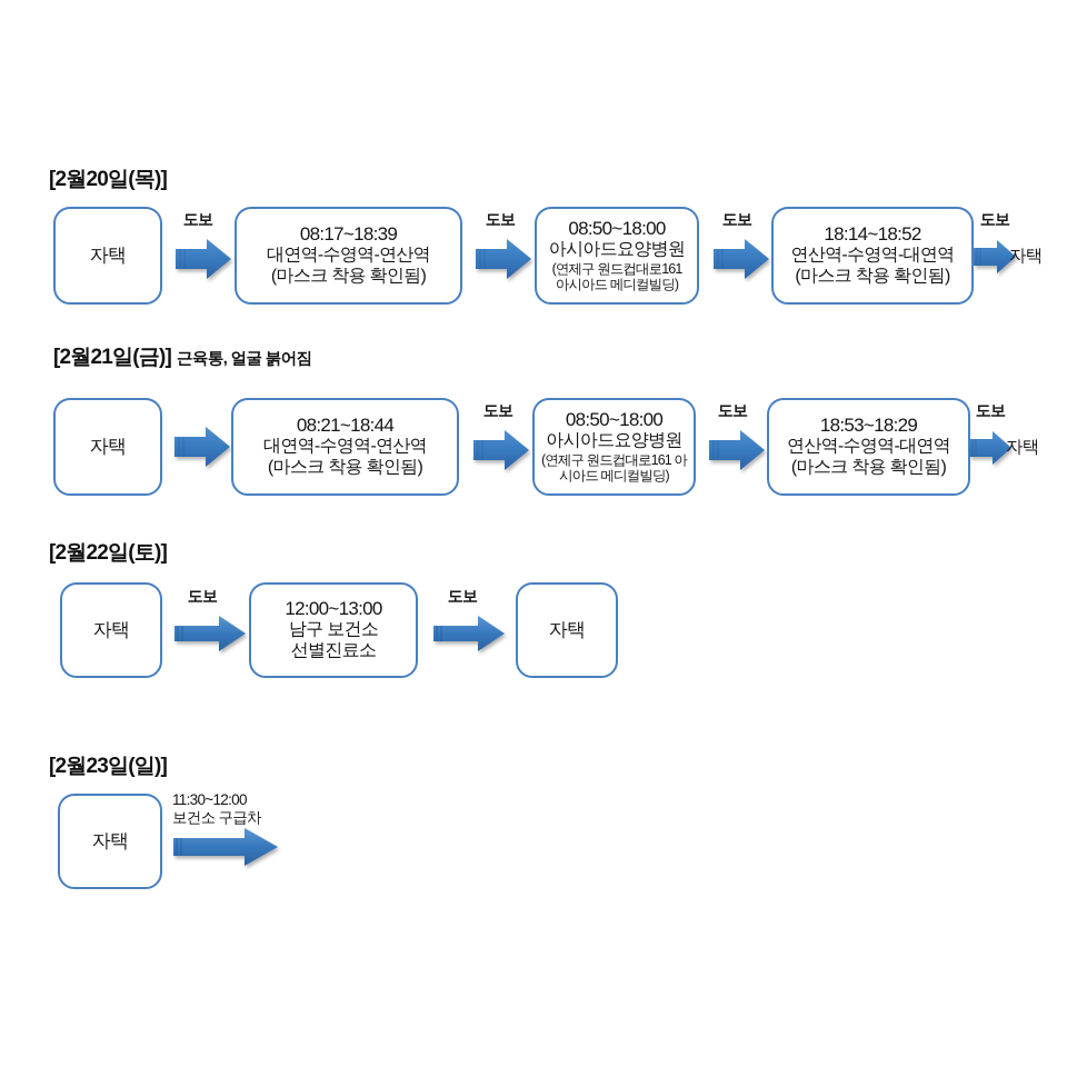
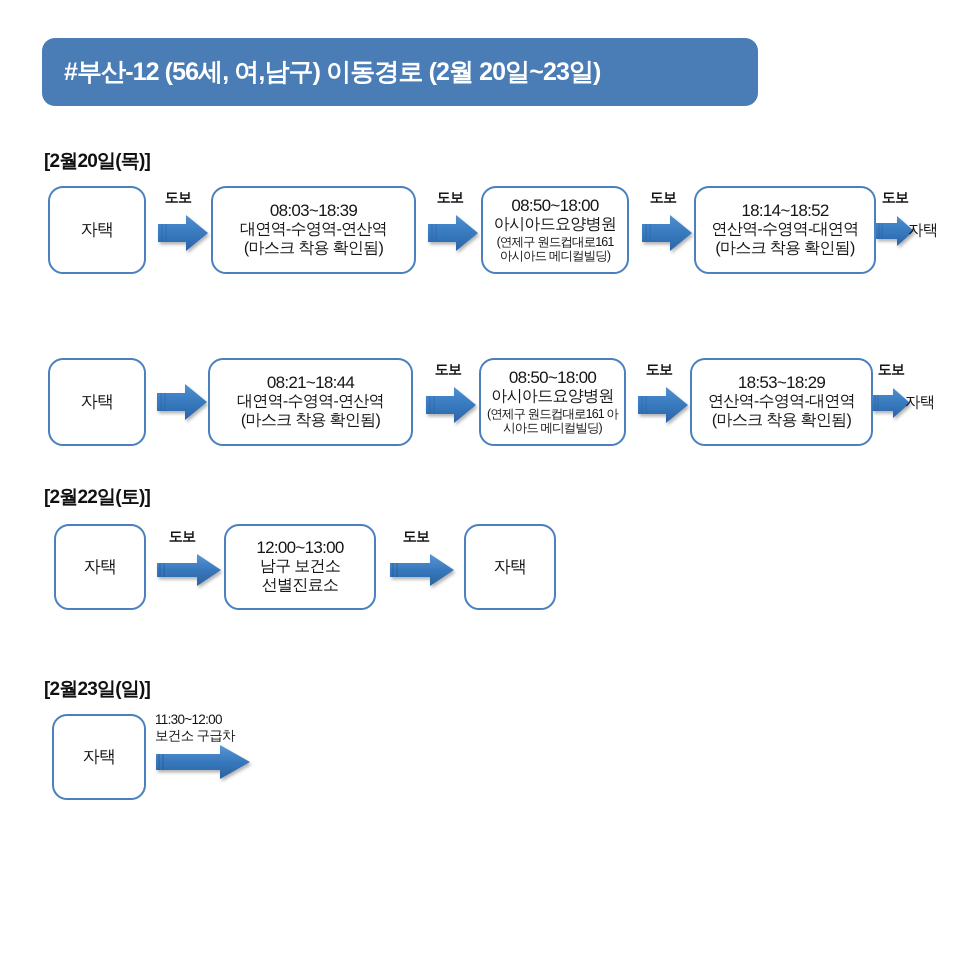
+ #부산-12 (56세, 여,남구) 이동경로 (2월 20일~23일)
  [2월20일(목)]
  자택
  도보
- 08:17~18:39
+ 08:03~18:39
  대연역-수영역-연산역
  (마스크 착용 확인됨)
  도보
  08:50~18:00
  아시아드요양병원
  (연제구 원드컵대로161
  아시아드 메디컬빌딩)
  도보
  18:14~18:52
  연산역-수영역-대연역
  (마스크 착용 확인됨)
  도보
  자택
- [2월21일(금)] 근육통, 얼굴 붉어짐
  자택
  08:21~18:44
  대연역-수영역-연산역
  (마스크 착용 확인됨)
  도보
  08:50~18:00
  아시아드요양병원
  (연제구 원드컵대로161 아
  시아드 메디컬빌딩)
  도보
  18:53~18:29
  연산역-수영역-대연역
  (마스크 착용 확인됨)
  도보
  자택
  [2월22일(토)]
  자택
  도보
  12:00~13:00
  남구 보건소
  선별진료소
  도보
  자택
  [2월23일(일)]
  자택
  11:30~12:00
  보건소 구급차
